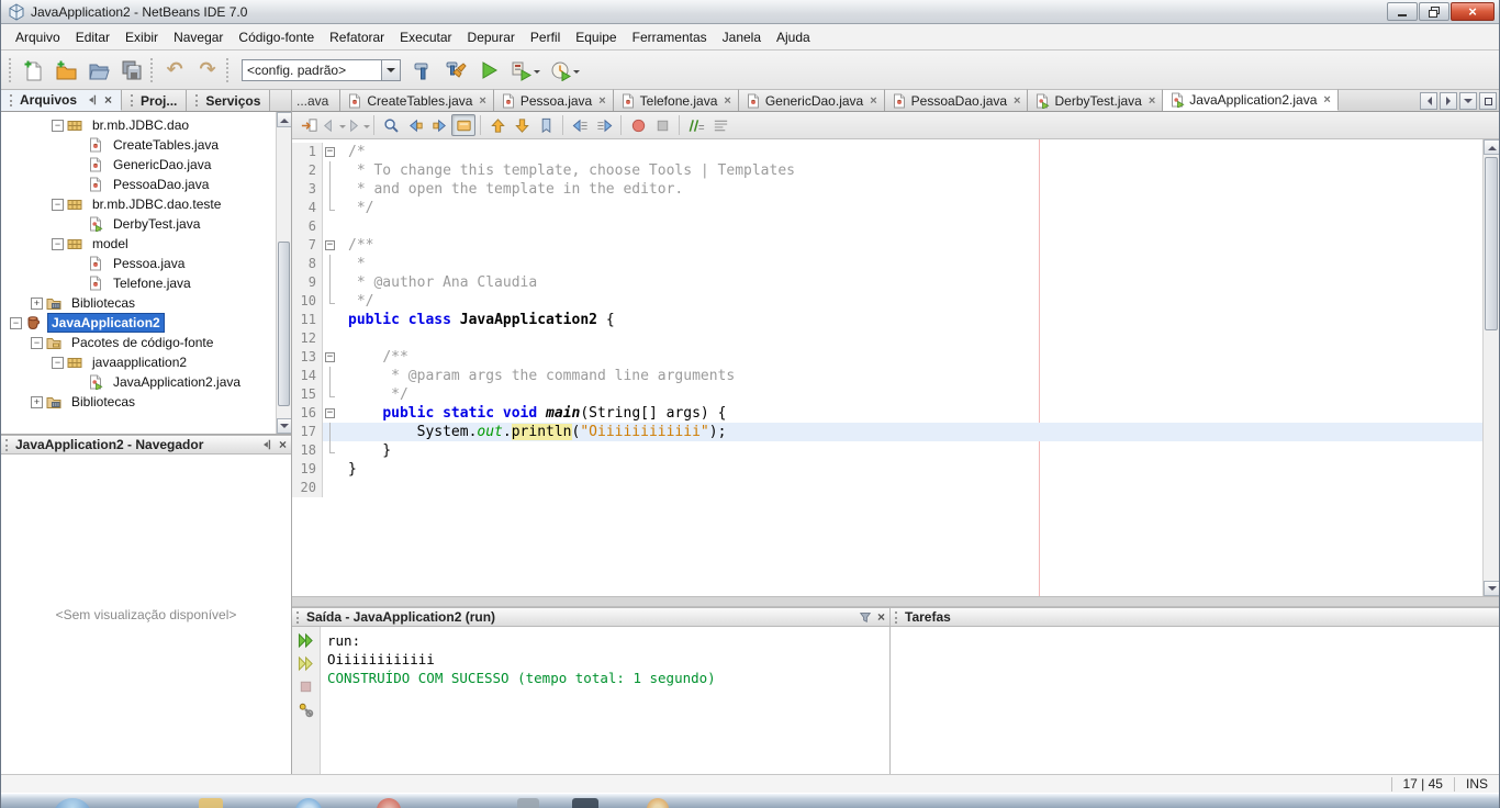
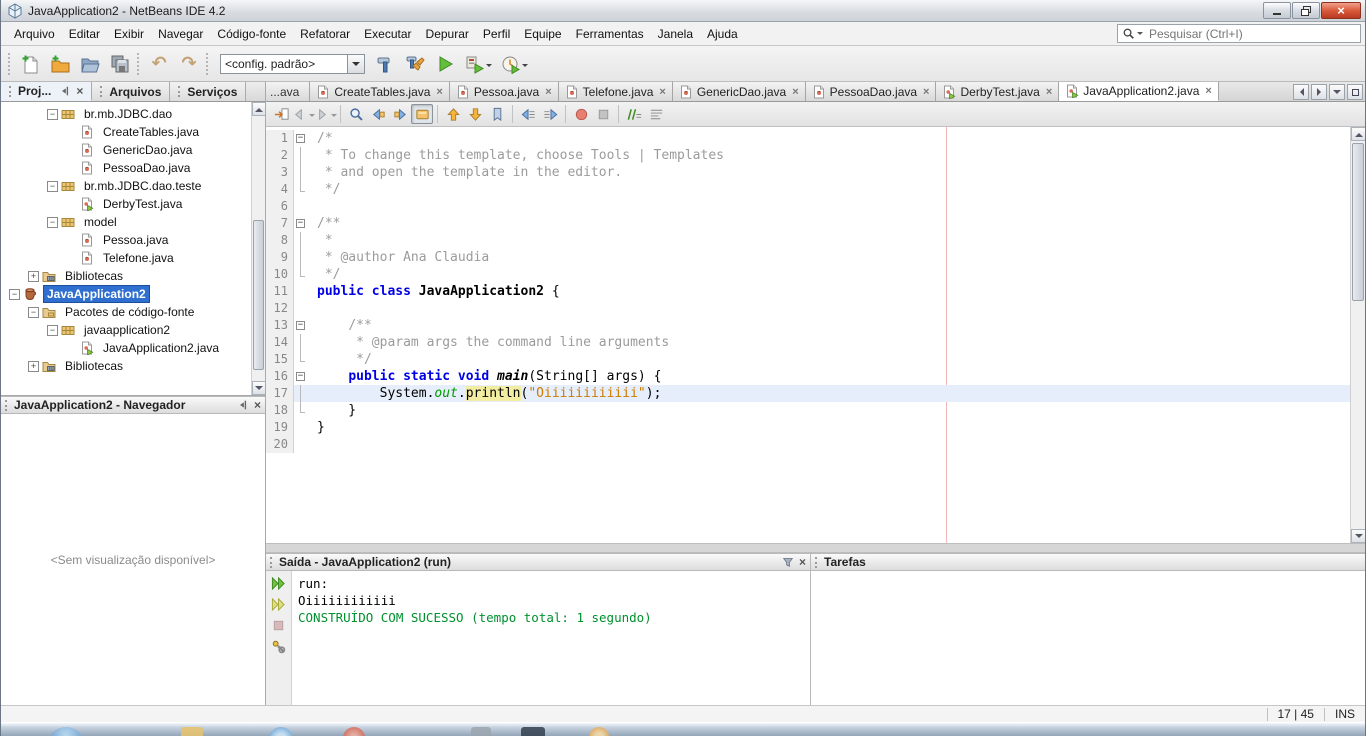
- JavaApplication2 - NetBeans IDE 7.0
+ JavaApplication2 - NetBeans IDE 4.2
  ×
  Arquivo
  Editar
  Exibir
  Navegar
  Código-fonte
  Refatorar
  Executar
  Depurar
  Perfil
  Equipe
  Ferramentas
  Janela
  Ajuda
+ Pesquisar (Ctrl+I)
  ↶
  ↷
  <config. padrão>
- Arquivos
+ Proj...
  ×
- Proj...
+ Arquivos
  Serviços
  −
  br.mb.JDBC.dao
  CreateTables.java
  GenericDao.java
  PessoaDao.java
  −
  br.mb.JDBC.dao.teste
  DerbyTest.java
  −
  model
  Pessoa.java
  Telefone.java
  +
  Bibliotecas
  −
  JavaApplication2
  −
  Pacotes de código-fonte
  −
  javaapplication2
  JavaApplication2.java
  +
  Bibliotecas
  JavaApplication2 - Navegador
  ×
  <Sem visualização disponível>
  ...ava
  CreateTables.java
  ×
  Pessoa.java
  ×
  Telefone.java
  ×
  GenericDao.java
  ×
  PessoaDao.java
  ×
  DerbyTest.java
  ×
  JavaApplication2.java
  ×
  1
  −
  /*
  2
  * To change this template, choose Tools | Templates
  3
  * and open the template in the editor.
  4
  */
  6
  7
  −
  /**
  8
  *
  9
  * @author Ana Claudia
  10
  */
  11
  public class JavaApplication2 {
  12
  13
  −
  /**
  14
  * @param args the command line arguments
  15
  */
  16
  −
  public static void main(String[] args) {
  17
  System.out.println("Oiiiiiiiiiiii");
  18
  }
  19
  }
  20
  Saída - JavaApplication2 (run)
  ×
  run:
  Oiiiiiiiiiiii
  CONSTRUÍDO COM SUCESSO (tempo total: 1 segundo)
  Tarefas
  17 | 45
  INS
